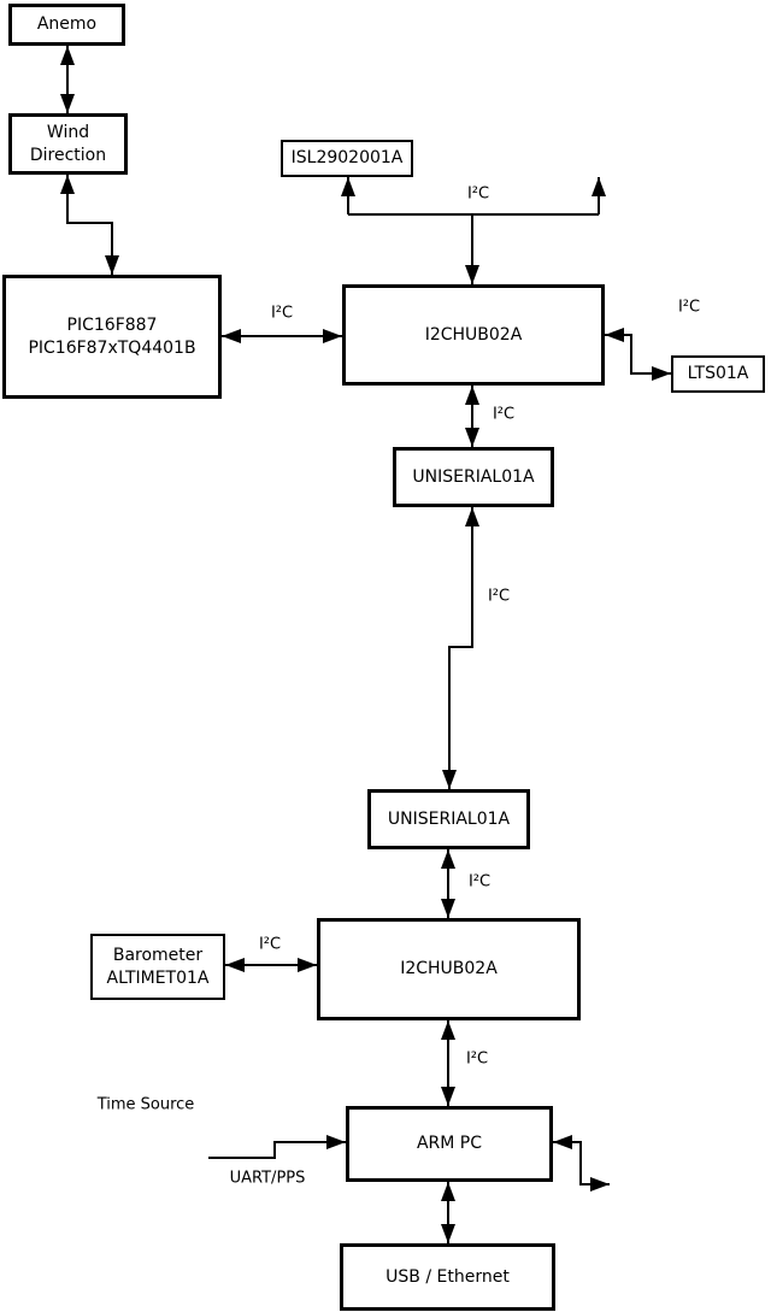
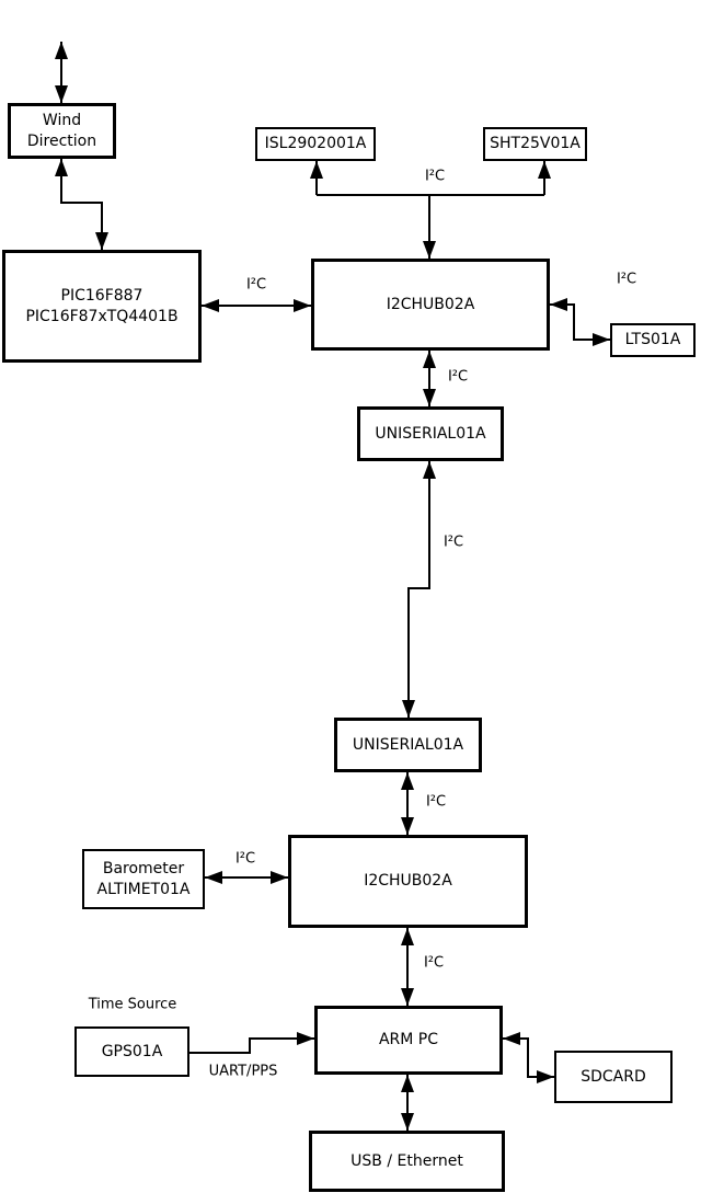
- Anemo
  Wind
  Direction
  PIC16F887
  PIC16F87xTQ4401B
  ISL2902001A
+ SHT25V01A
  I2CHUB02A
  LTS01A
  UNISERIAL01A
  UNISERIAL01A
  I2CHUB02A
  Barometer
  ALTIMET01A
  ARM PC
+ GPS01A
+ SDCARD
  USB / Ethernet
  I²C
  I²C
  I²C
  I²C
  I²C
  I²C
  I²C
  I²C
  Time Source
  UART/PPS
